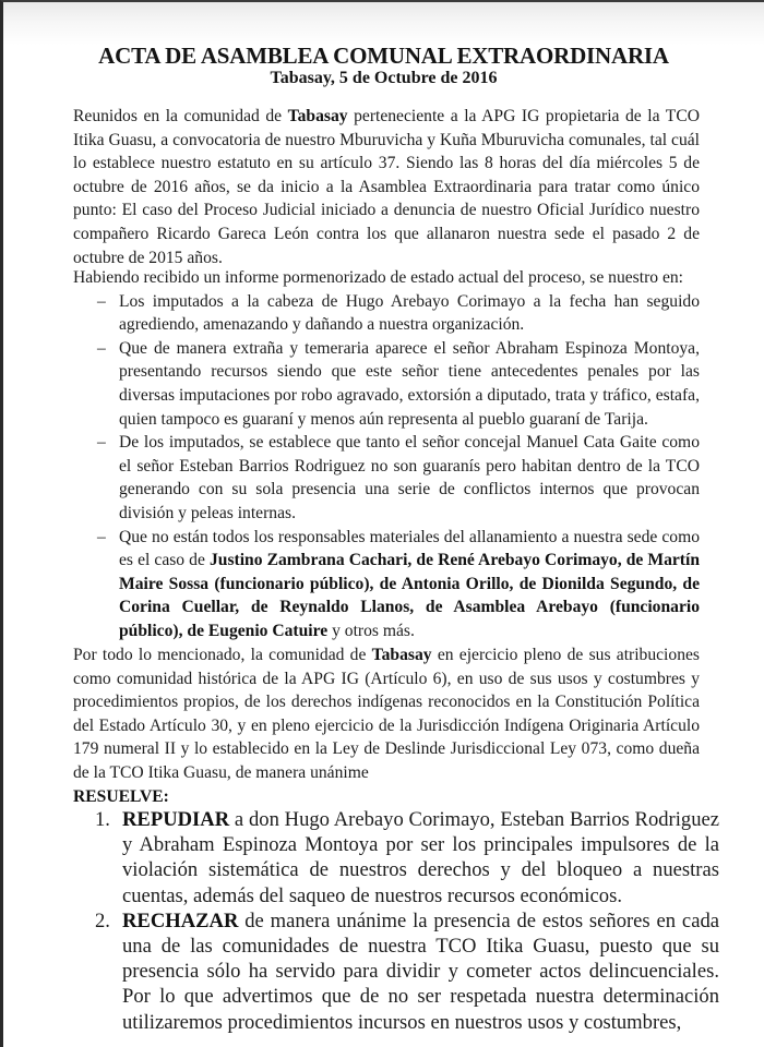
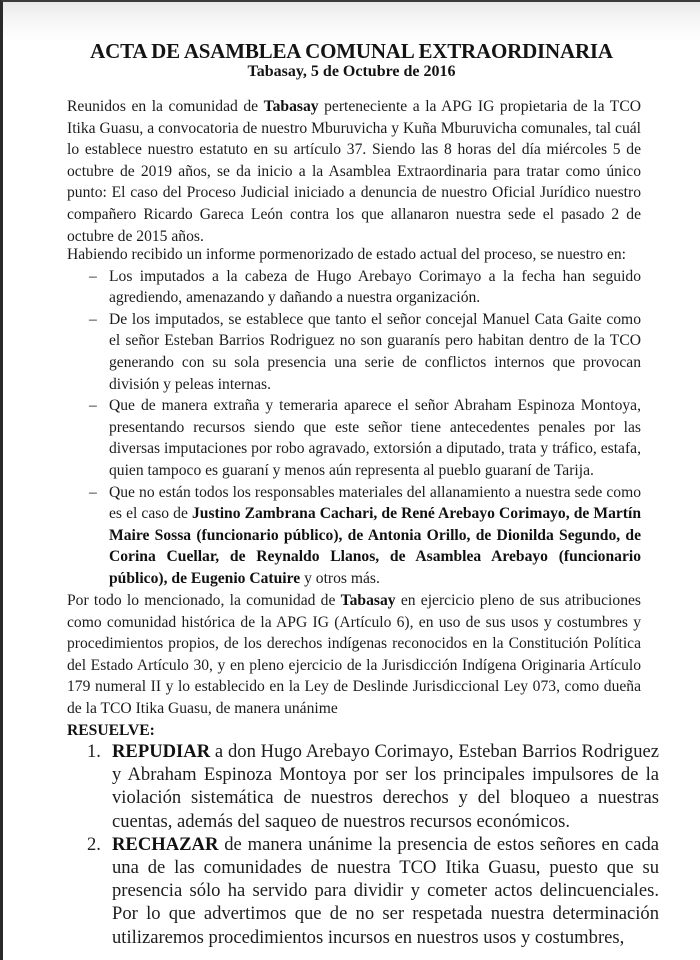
  ACTA DE ASAMBLEA COMUNAL EXTRAORDINARIA
  Tabasay, 5 de Octubre de 2016
- Reunidos en la comunidad de Tabasay perteneciente a la APG IG propietaria de la TCO Itika Guasu, a convocatoria de nuestro Mburuvicha y Kuña Mburuvicha comunales, tal cuál lo establece nuestro estatuto en su artículo 37. Siendo las 8 horas del día miércoles 5 de octubre de 2016 años, se da inicio a la Asamblea Extraordinaria para tratar como único punto: El caso del Proceso Judicial iniciado a denuncia de nuestro Oficial Jurídico nuestro compañero Ricardo Gareca León contra los que allanaron nuestra sede el pasado 2 de octubre de 2015 años.
+ Reunidos en la comunidad de Tabasay perteneciente a la APG IG propietaria de la TCO Itika Guasu, a convocatoria de nuestro Mburuvicha y Kuña Mburuvicha comunales, tal cuál lo establece nuestro estatuto en su artículo 37. Siendo las 8 horas del día miércoles 5 de octubre de 2019 años, se da inicio a la Asamblea Extraordinaria para tratar como único punto: El caso del Proceso Judicial iniciado a denuncia de nuestro Oficial Jurídico nuestro compañero Ricardo Gareca León contra los que allanaron nuestra sede el pasado 2 de octubre de 2015 años.
  Habiendo recibido un informe pormenorizado de estado actual del proceso, se nuestro en:
  –
  Los imputados a la cabeza de Hugo Arebayo Corimayo a la fecha han seguido agrediendo, amenazando y dañando a nuestra organización.
  –
- Que de manera extraña y temeraria aparece el señor Abraham Espinoza Montoya, presentando recursos siendo que este señor tiene antecedentes penales por las diversas imputaciones por robo agravado, extorsión a diputado, trata y tráfico, estafa, quien tampoco es guaraní y menos aún representa al pueblo guaraní de Tarija.
+ De los imputados, se establece que tanto el señor concejal Manuel Cata Gaite como el señor Esteban Barrios Rodriguez no son guaranís pero habitan dentro de la TCO generando con su sola presencia una serie de conflictos internos que provocan división y peleas internas.
  –
- De los imputados, se establece que tanto el señor concejal Manuel Cata Gaite como el señor Esteban Barrios Rodriguez no son guaranís pero habitan dentro de la TCO generando con su sola presencia una serie de conflictos internos que provocan división y peleas internas.
+ Que de manera extraña y temeraria aparece el señor Abraham Espinoza Montoya, presentando recursos siendo que este señor tiene antecedentes penales por las diversas imputaciones por robo agravado, extorsión a diputado, trata y tráfico, estafa, quien tampoco es guaraní y menos aún representa al pueblo guaraní de Tarija.
  –
  Que no están todos los responsables materiales del allanamiento a nuestra sede como es el caso de Justino Zambrana Cachari, de René Arebayo Corimayo, de Martín Maire Sossa (funcionario público), de Antonia Orillo, de Dionilda Segundo, de Corina Cuellar, de Reynaldo Llanos, de Asamblea Arebayo (funcionario público), de Eugenio Catuire y otros más.
  Por todo lo mencionado, la comunidad de Tabasay en ejercicio pleno de sus atribuciones como comunidad histórica de la APG IG (Artículo 6), en uso de sus usos y costumbres y procedimientos propios, de los derechos indígenas reconocidos en la Constitución Política del Estado Artículo 30, y en pleno ejercicio de la Jurisdicción Indígena Originaria Artículo 179 numeral II y lo establecido en la Ley de Deslinde Jurisdiccional Ley 073, como dueña de la TCO Itika Guasu, de manera unánime
  RESUELVE:
  1.
  REPUDIAR a don Hugo Arebayo Corimayo, Esteban Barrios Rodriguez y Abraham Espinoza Montoya por ser los principales impulsores de la violación sistemática de nuestros derechos y del bloqueo a nuestras cuentas, además del saqueo de nuestros recursos económicos.
  2.
  RECHAZAR de manera unánime la presencia de estos señores en cada una de las comunidades de nuestra TCO Itika Guasu, puesto que su presencia sólo ha servido para dividir y cometer actos delincuenciales. Por lo que advertimos que de no ser respetada nuestra determinación utilizaremos procedimientos incursos en nuestros usos y costumbres,
